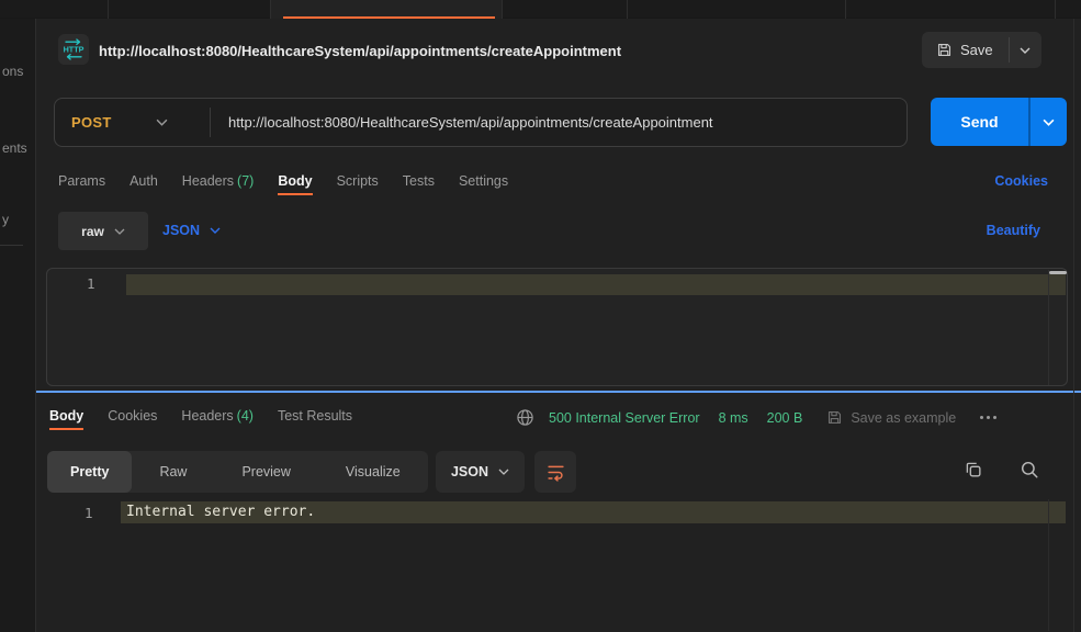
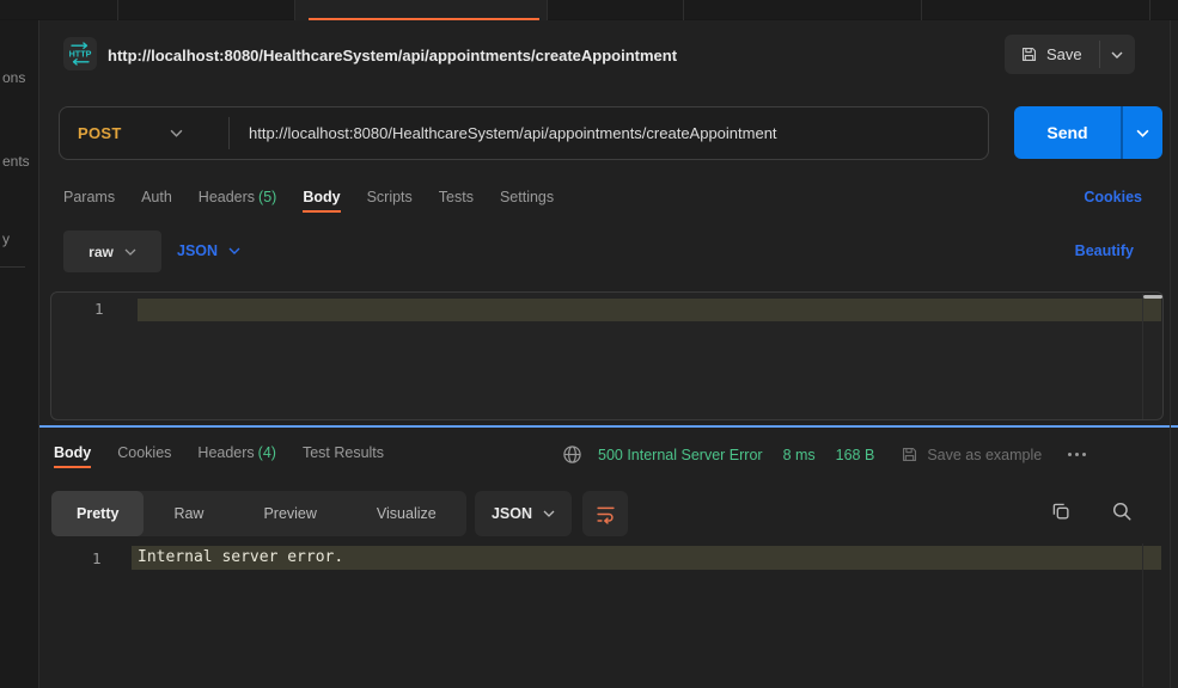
  ons
  ents
  y
  HTTP
  http://localhost:8080/HealthcareSystem/api/appointments/createAppointment
  Save
  POST
  http://localhost:8080/HealthcareSystem/api/appointments/createAppointment
  Send
  Params
  Auth
- Headers (7)
+ Headers (5)
  Body
  Scripts
  Tests
  Settings
  Cookies
  raw
  JSON
  Beautify
  1
  Body
  Cookies
  Headers (4)
  Test Results
  500 Internal Server Error
  8 ms
- 200 B
+ 168 B
  Save as example
  Pretty
  Raw
  Preview
  Visualize
  JSON
  1
  Internal server error.
